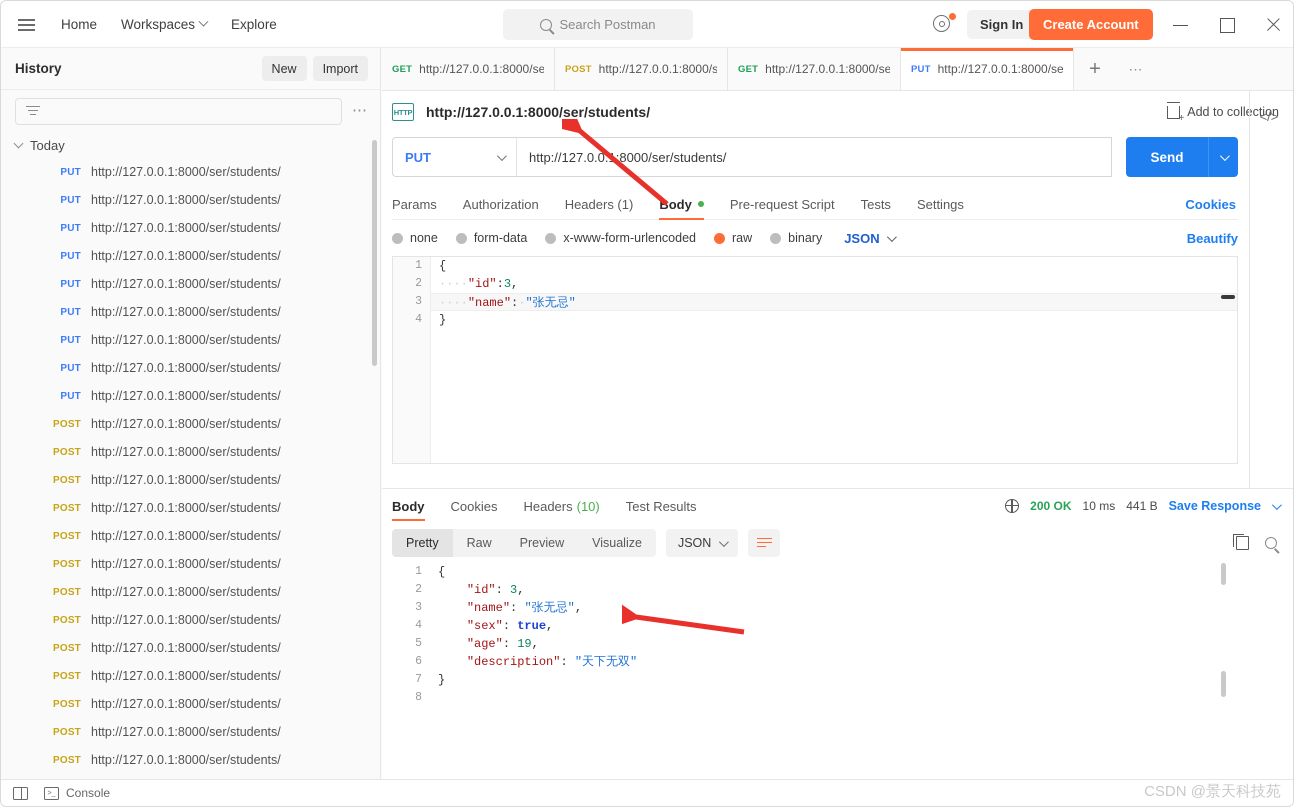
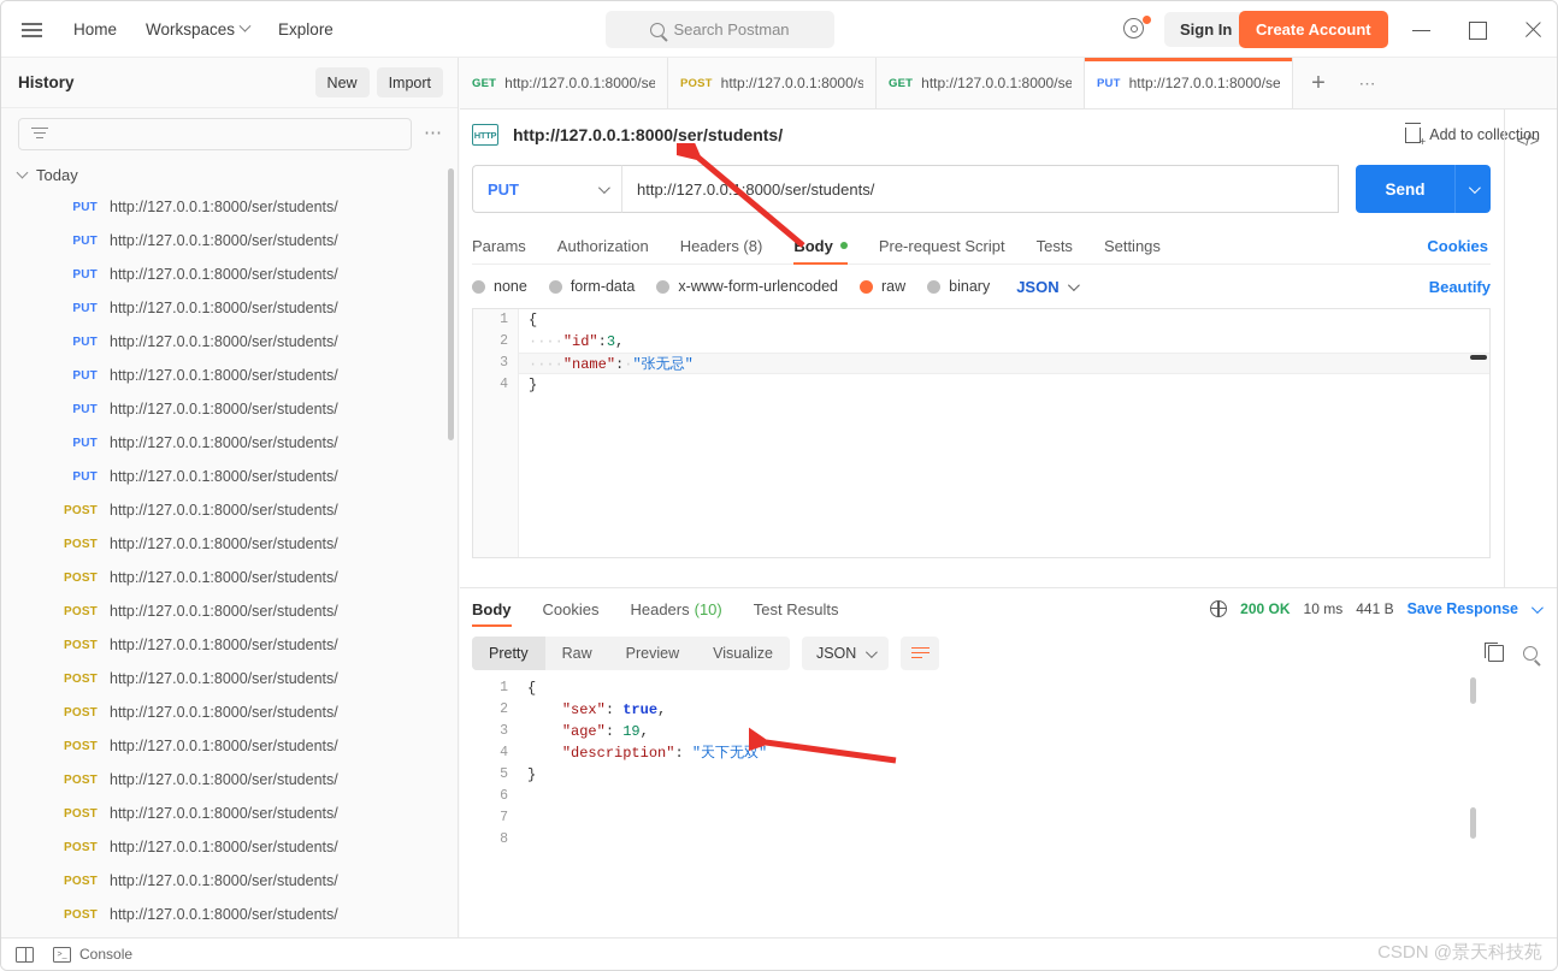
  Home
  Workspaces
  Explore
  Search Postman
  Sign In
  Create Account
  History
  New
  Import
  ⋯
  Today
  PUT
  http://127.0.0.1:8000/ser/students/
  PUT
  http://127.0.0.1:8000/ser/students/
  PUT
  http://127.0.0.1:8000/ser/students/
  PUT
  http://127.0.0.1:8000/ser/students/
  PUT
  http://127.0.0.1:8000/ser/students/
  PUT
  http://127.0.0.1:8000/ser/students/
  PUT
  http://127.0.0.1:8000/ser/students/
  PUT
  http://127.0.0.1:8000/ser/students/
  PUT
  http://127.0.0.1:8000/ser/students/
  POST
  http://127.0.0.1:8000/ser/students/
  POST
  http://127.0.0.1:8000/ser/students/
  POST
  http://127.0.0.1:8000/ser/students/
  POST
  http://127.0.0.1:8000/ser/students/
  POST
  http://127.0.0.1:8000/ser/students/
  POST
  http://127.0.0.1:8000/ser/students/
  POST
  http://127.0.0.1:8000/ser/students/
  POST
  http://127.0.0.1:8000/ser/students/
  POST
  http://127.0.0.1:8000/ser/students/
  POST
  http://127.0.0.1:8000/ser/students/
  POST
  http://127.0.0.1:8000/ser/students/
  POST
  http://127.0.0.1:8000/ser/students/
  POST
  http://127.0.0.1:8000/ser/students/
  GET
  http://127.0.0.1:8000/se
  POST
  http://127.0.0.1:8000/s
  GET
  http://127.0.0.1:8000/se
  PUT
  http://127.0.0.1:8000/se
  +
  ⋯
  </>
  HTTP
  http://127.0.0.1:8000/ser/students/
  Add to collction
  PUT
  http://127.0.0.:8000/ser/students/
  Send
  Params
  Authorization
- Headers (1)
+ Headers (8)
  ody
  Pre-request Script
  Tests
  Settings
  Cookies
  none
  form-data
  x-www-form-urlencoded
  raw
  binary
  JSON
  Beautify
  1
  2
  3
  4
  {
  ····"id":3,
  ····"name":·"张无忌"
  }
  Body
  Cookies
  Headers
  (10)
  Test Results
  200 OK
  10 ms
  441 B
  Save Response
  Pretty
  Raw
  Preview
  Visualize
  JSON
  1
  2
  3
  4
  5
  6
  7
  8
  {
- "id": 3,
- "name": "张无忌",
  "sex": true,
  "age": 19,
  "description": "天下无双"
  }
  Console
  CSDN @景天科技苑
